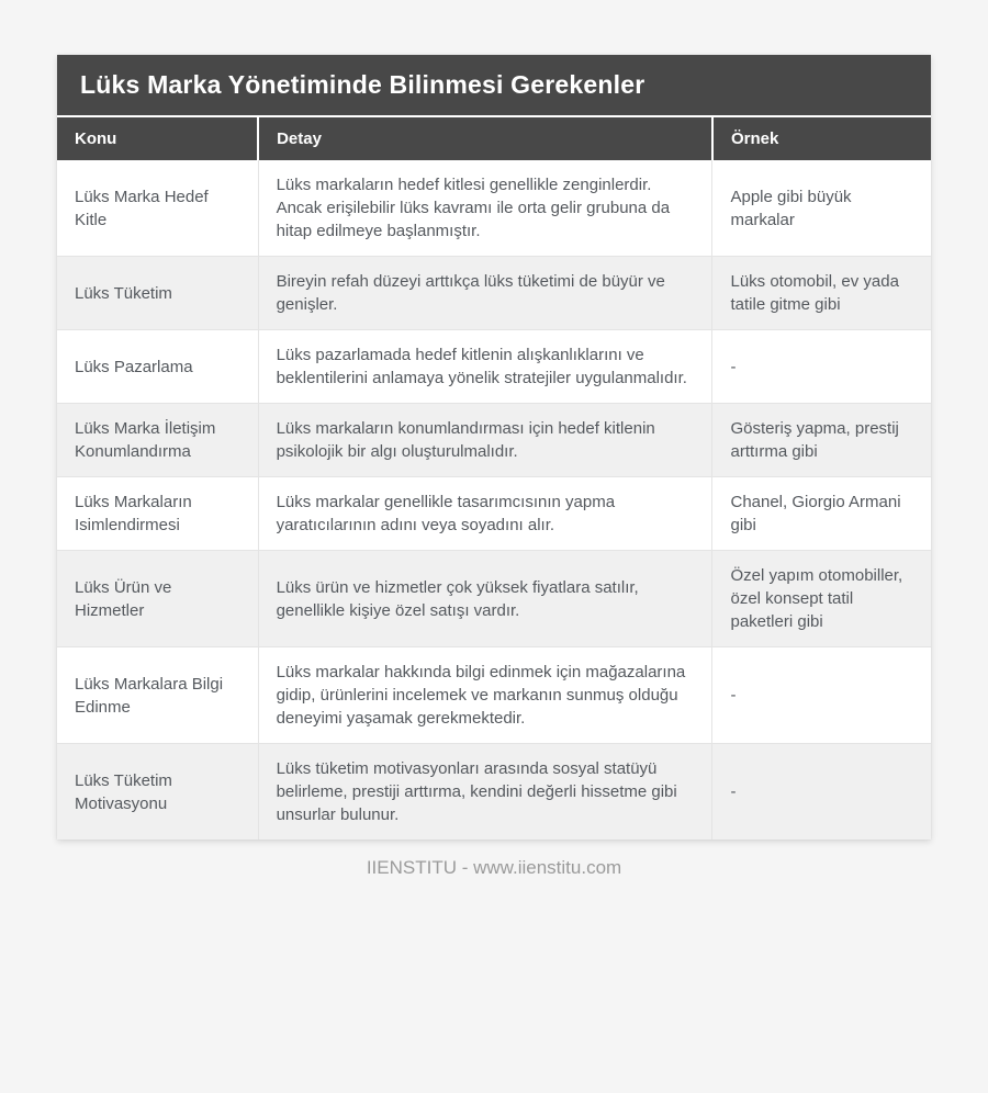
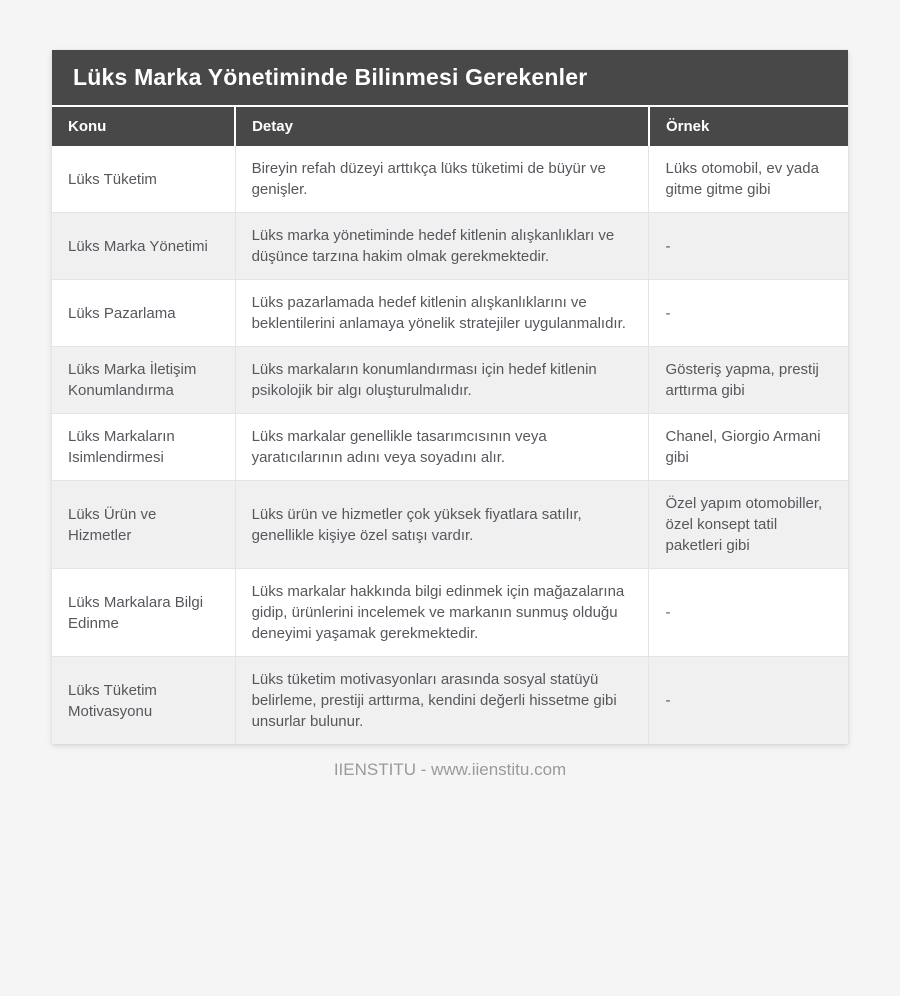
  Lüks Marka Yönetiminde Bilinmesi Gerekenler
  Konu	Detay	Örnek
- Lüks Marka Hedef Kitle	Lüks markaların hedef kitlesi genellikle zenginlerdir. Ancak erişilebilir lüks kavramı ile orta gelir grubuna da hitap edilmeye başlanmıştır.	Apple gibi büyük markalar
- Lüks Tüketim	Bireyin refah düzeyi arttıkça lüks tüketimi de büyür ve genişler.	Lüks otomobil, ev yada tatile gitme gibi
+ Lüks Tüketim	Bireyin refah düzeyi arttıkça lüks tüketimi de büyür ve genişler.	Lüks otomobil, ev yada gitme gitme gibi
+ Lüks Marka Yönetimi	Lüks marka yönetiminde hedef kitlenin alışkanlıkları ve düşünce tarzına hakim olmak gerekmektedir.	-
  Lüks Pazarlama	Lüks pazarlamada hedef kitlenin alışkanlıklarını ve beklentilerini anlamaya yönelik stratejiler uygulanmalıdır.	-
  Lüks Marka İletişim Konumlandırma	Lüks markaların konumlandırması için hedef kitlenin psikolojik bir algı oluşturulmalıdır.	Gösteriş yapma, prestij arttırma gibi
- Lüks Markaların Isimlendirmesi	Lüks markalar genellikle tasarımcısının yapma yaratıcılarının adını veya soyadını alır.	Chanel, Giorgio Armani gibi
+ Lüks Markaların Isimlendirmesi	Lüks markalar genellikle tasarımcısının veya yaratıcılarının adını veya soyadını alır.	Chanel, Giorgio Armani gibi
  Lüks Ürün ve Hizmetler	Lüks ürün ve hizmetler çok yüksek fiyatlara satılır, genellikle kişiye özel satışı vardır.	Özel yapım otomobiller, özel konsept tatil paketleri gibi
  Lüks Markalara Bilgi Edinme	Lüks markalar hakkında bilgi edinmek için mağazalarına gidip, ürünlerini incelemek ve markanın sunmuş olduğu deneyimi yaşamak gerekmektedir.	-
  Lüks Tüketim Motivasyonu	Lüks tüketim motivasyonları arasında sosyal statüyü belirleme, prestiji arttırma, kendini değerli hissetme gibi unsurlar bulunur.	-
  IIENSTITU - www.iienstitu.com
